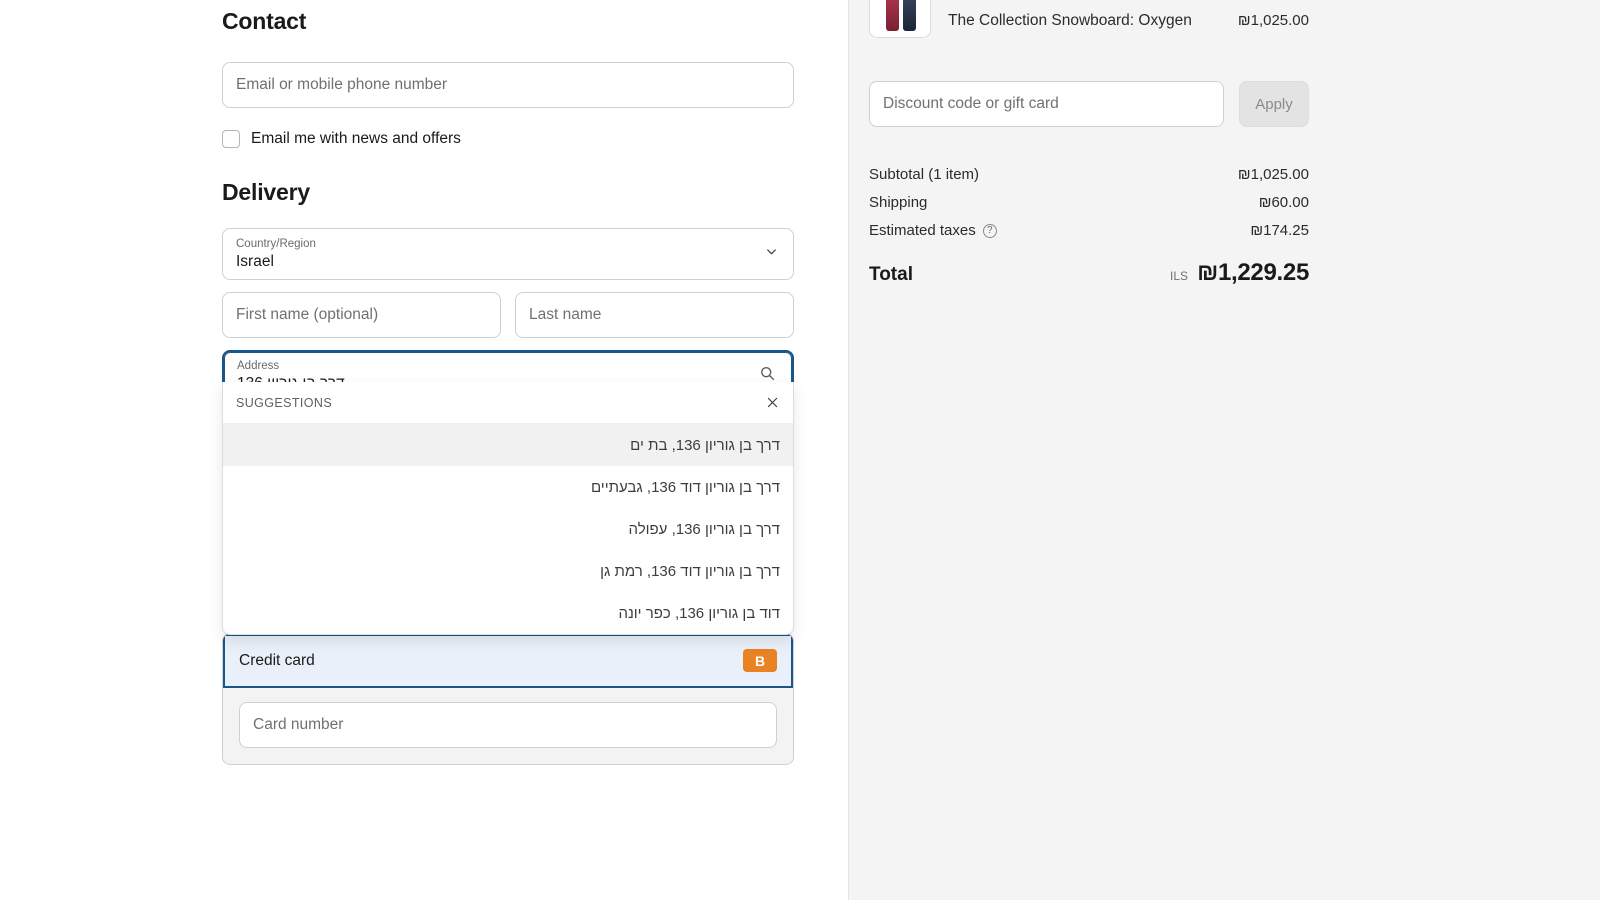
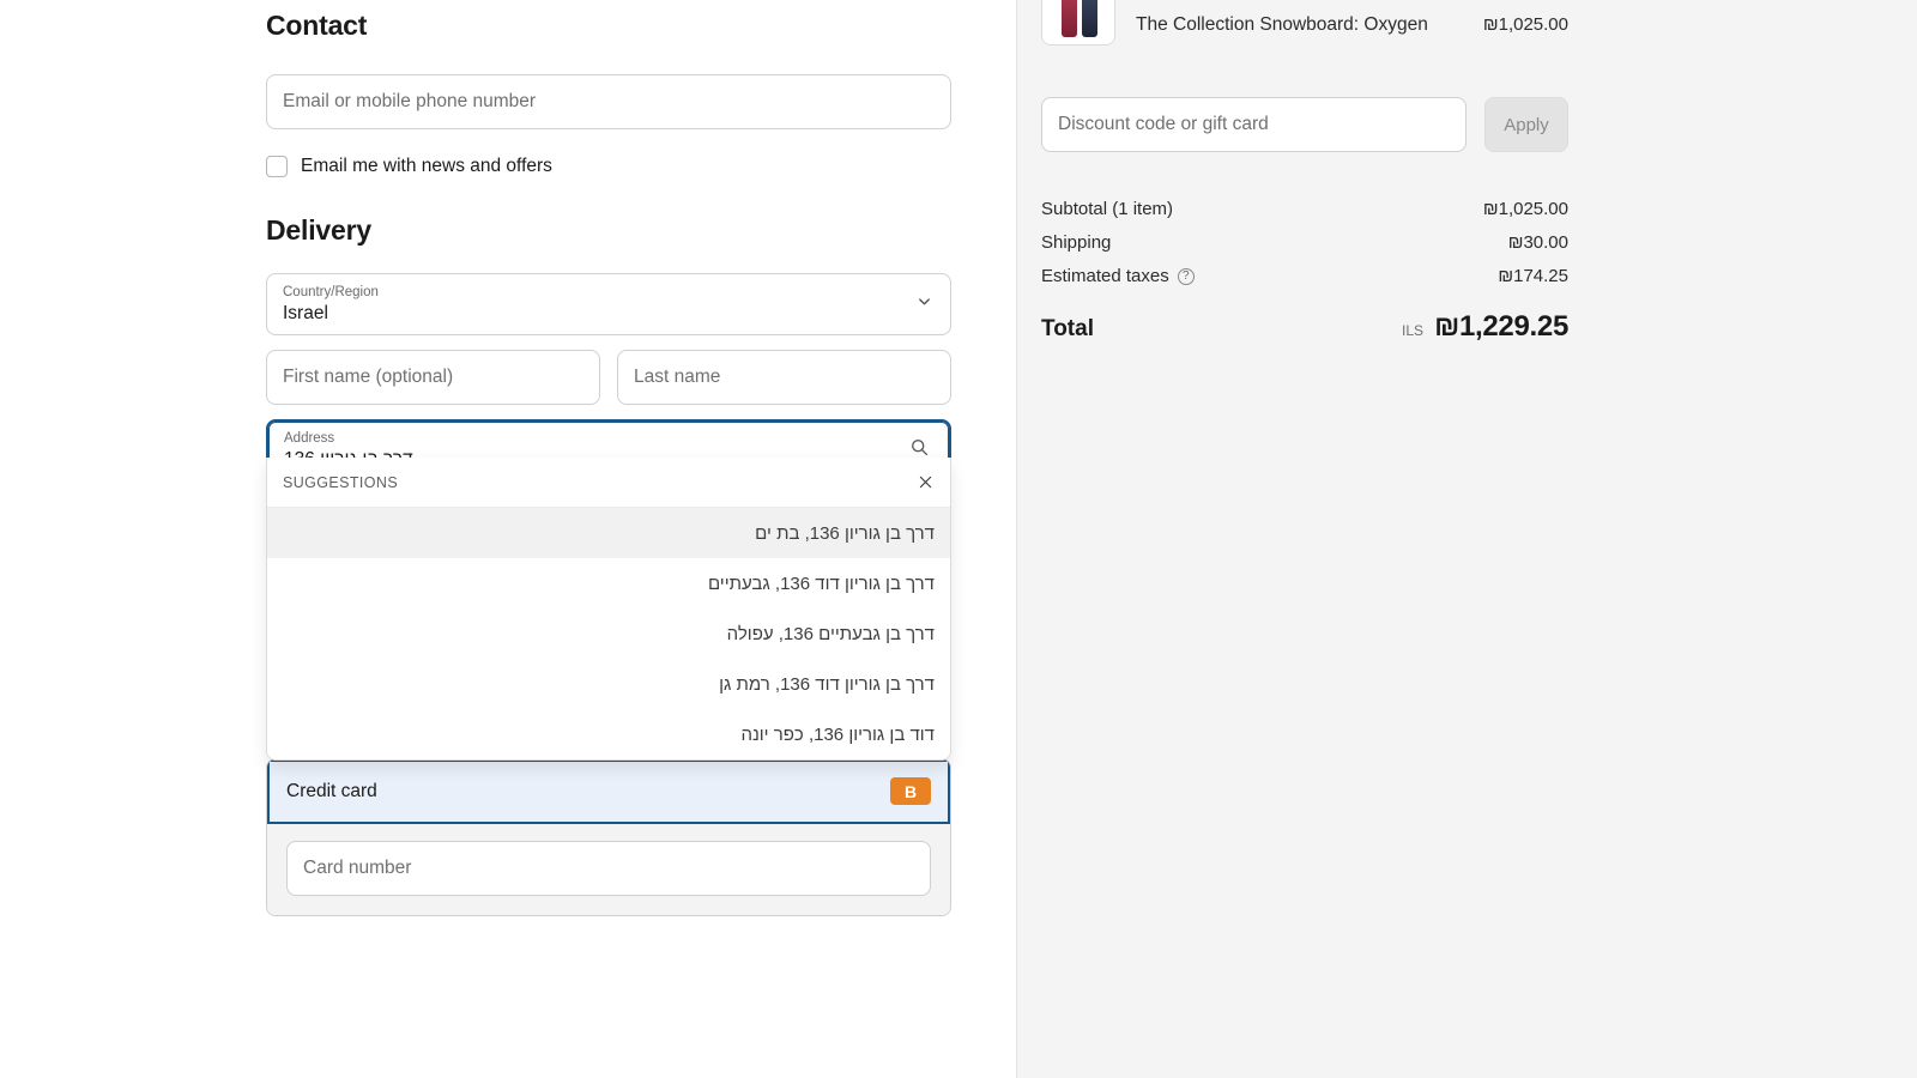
  Contact
  Email or mobile phone number
  Email me with news and offers
  Delivery
  Country/Region
  Israel
  First name (optional)
  Last name
  Address
  Credit card
  B
  Card number
  SUGGESTIONS
  דרך בן גוריון 136, בת ים
  דרך בן גוריון דוד 136, גבעתיים
- דרך בן גוריון 136, עפולה
+ דרך בן גבעתיים 136, עפולה
  דרך בן גוריון דוד 136, רמת גן
  דוד בן גוריון 136, כפר יונה
  The Collection Snowboard: Oxygen
  ₪1,025.00
  Discount code or gift card
  Apply
  Subtotal (1 item)
  ₪1,025.00
  Shipping
- ₪60.00
+ ₪30.00
  Estimated taxes
  ?
  ₪174.25
  Total
  ILS
  ₪1,229.25
